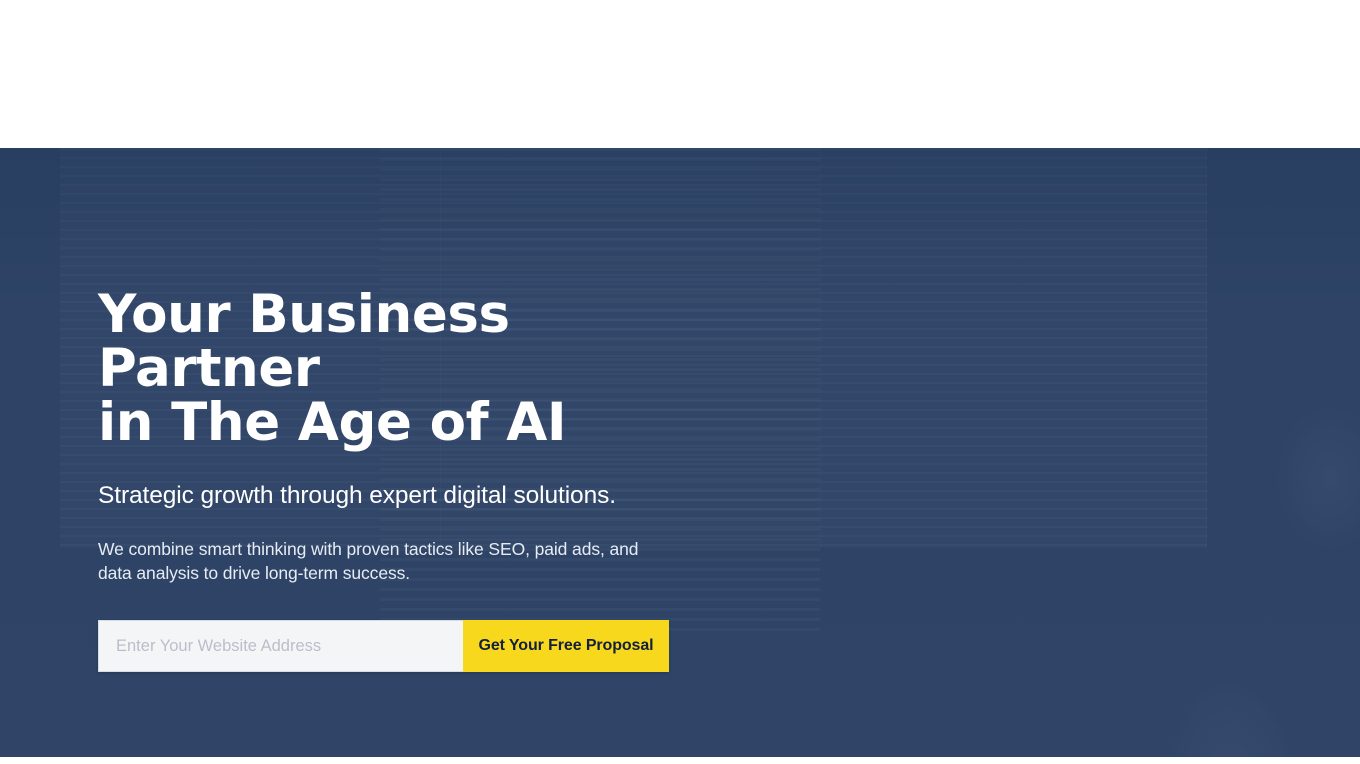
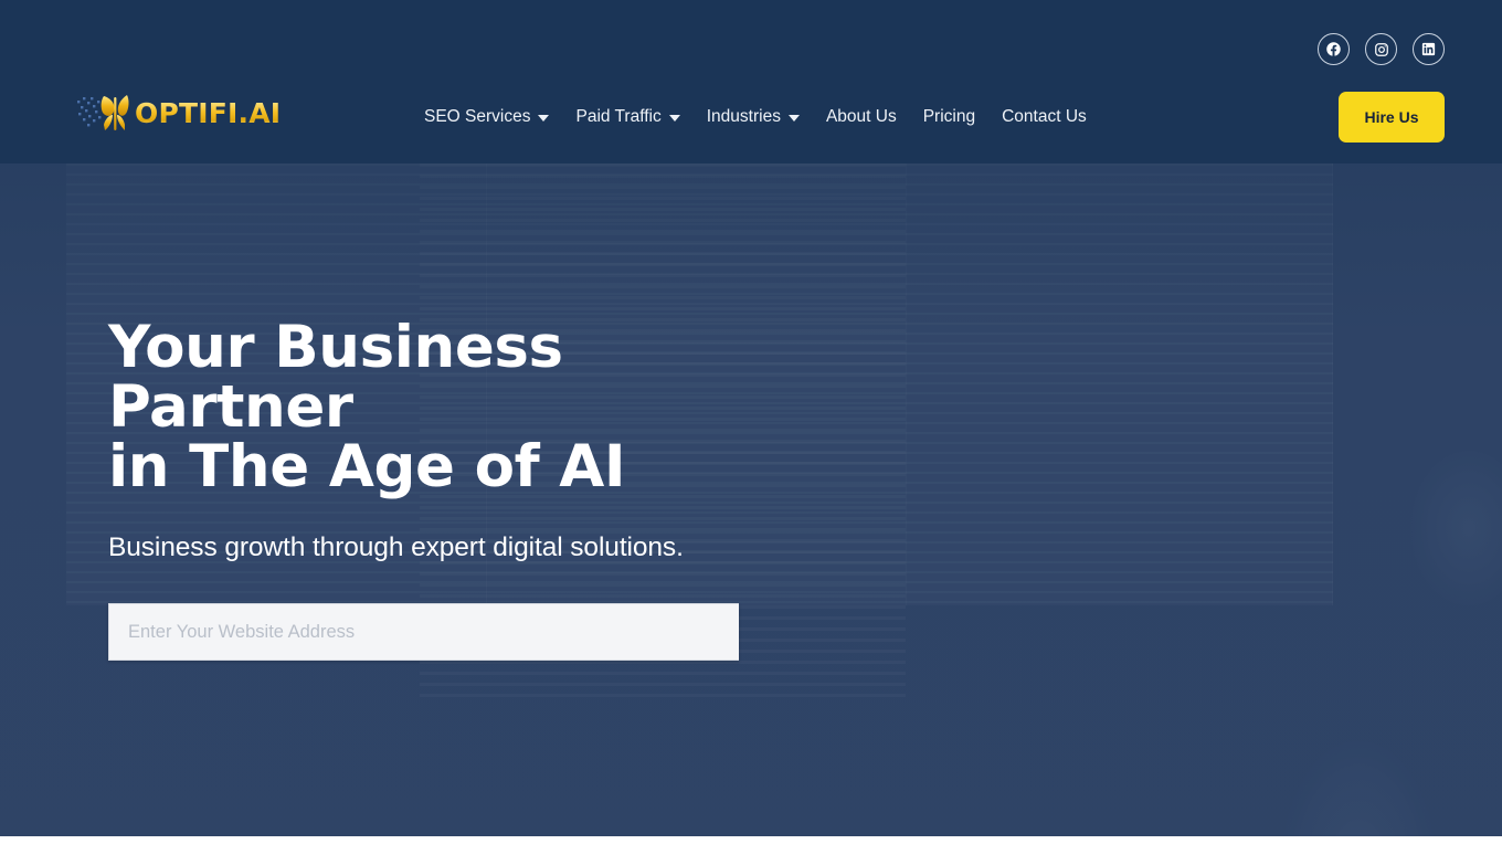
+ OPTIFI.AI
+ SEO Services
+ Paid Traffic
+ Industries
+ About Us
+ Pricing
+ Contact Us
+ Hire Us
  Your Business Partner
  in The Age of AI
- Strategic growth through expert digital solutions.
+ Business growth through expert digital solutions.
- We combine smart thinking with proven tactics like SEO, paid ads, and data analysis to drive long-term success.
  Enter Your Website Address
- Get Your Free Proposal
